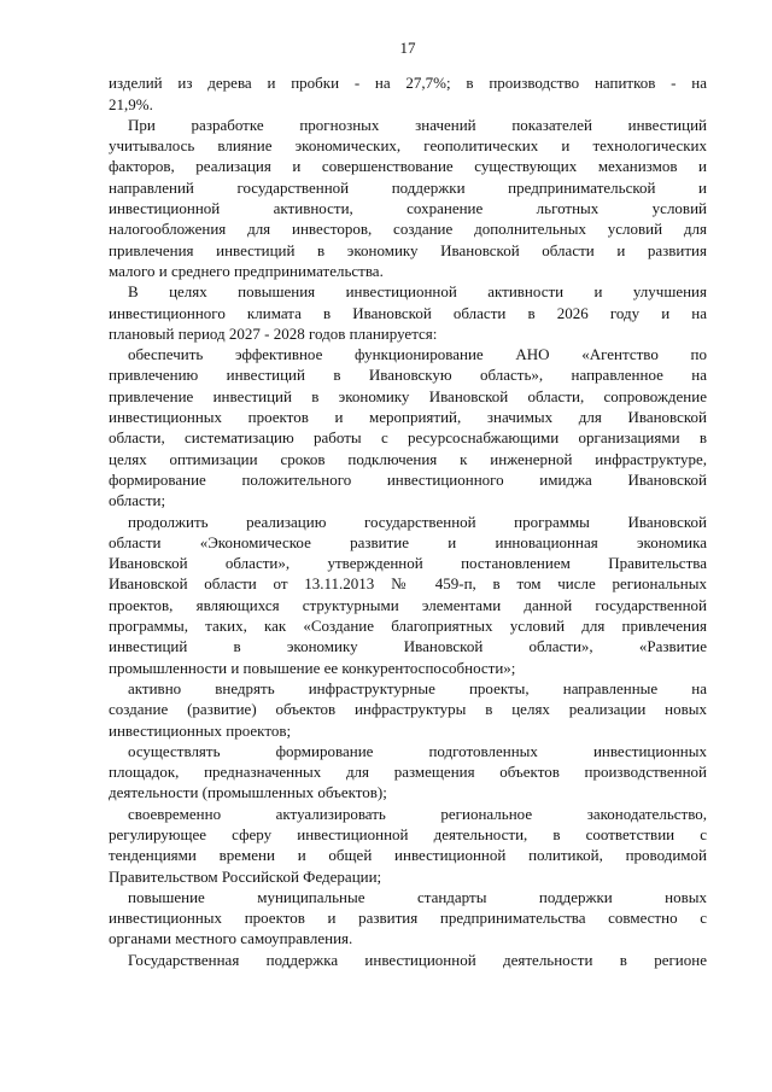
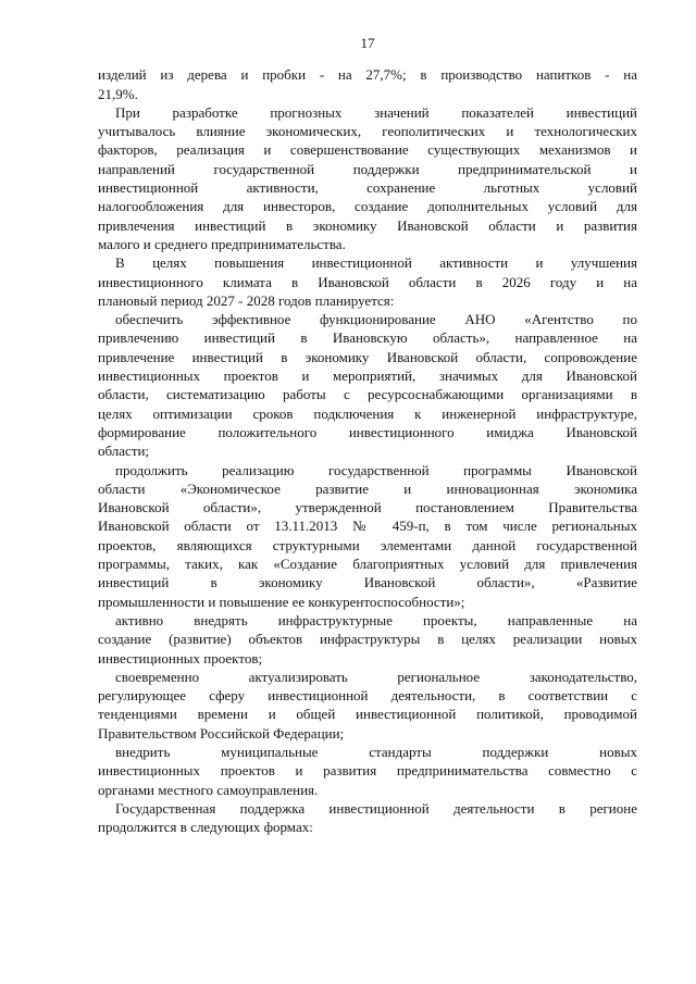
  17
  изделий из дерева и пробки - на 27,7%; в производство напитков - на
  21,9%.
  При разработке прогнозных значений показателей инвестиций
  учитывалось влияние экономических, геополитических и технологических
  факторов, реализация и совершенствование существующих механизмов и
  направлений государственной поддержки предпринимательской и
  инвестиционной активности, сохранение льготных условий
  налогообложения для инвесторов, создание дополнительных условий для
  привлечения инвестиций в экономику Ивановской области и развития
  малого и среднего предпринимательства.
  В целях повышения инвестиционной активности и улучшения
  инвестиционного климата в Ивановской области в 2026 году и на
  плановый период 2027 - 2028 годов планируется:
  обеспечить эффективное функционирование АНО «Агентство по
  привлечению инвестиций в Ивановскую область», направленное на
  привлечение инвестиций в экономику Ивановской области, сопровождение
  инвестиционных проектов и мероприятий, значимых для Ивановской
  области, систематизацию работы с ресурсоснабжающими организациями в
  целях оптимизации сроков подключения к инженерной инфраструктуре,
  формирование положительного инвестиционного имиджа Ивановской
  области;
  продолжить реализацию государственной программы Ивановской
  области «Экономическое развитие и инновационная экономика
  Ивановской области», утвержденной постановлением Правительства
  Ивановской области от 13.11.2013 № 459-п, в том числе региональных
  проектов, являющихся структурными элементами данной государственной
  программы, таких, как «Создание благоприятных условий для привлечения
  инвестиций в экономику Ивановской области», «Развитие
  промышленности и повышение ее конкурентоспособности»;
  активно внедрять инфраструктурные проекты, направленные на
  создание (развитие) объектов инфраструктуры в целях реализации новых
  инвестиционных проектов;
- осуществлять формирование подготовленных инвестиционных
- площадок, предназначенных для размещения объектов производственной
- деятельности (промышленных объектов);
  своевременно актуализировать региональное законодательство,
  регулирующее сферу инвестиционной деятельности, в соответствии с
  тенденциями времени и общей инвестиционной политикой, проводимой
  Правительством Российской Федерации;
- повышение муниципальные стандарты поддержки новых
+ внедрить муниципальные стандарты поддержки новых
  инвестиционных проектов и развития предпринимательства совместно с
  органами местного самоуправления.
  Государственная поддержка инвестиционной деятельности в регионе
+ продолжится в следующих формах:
